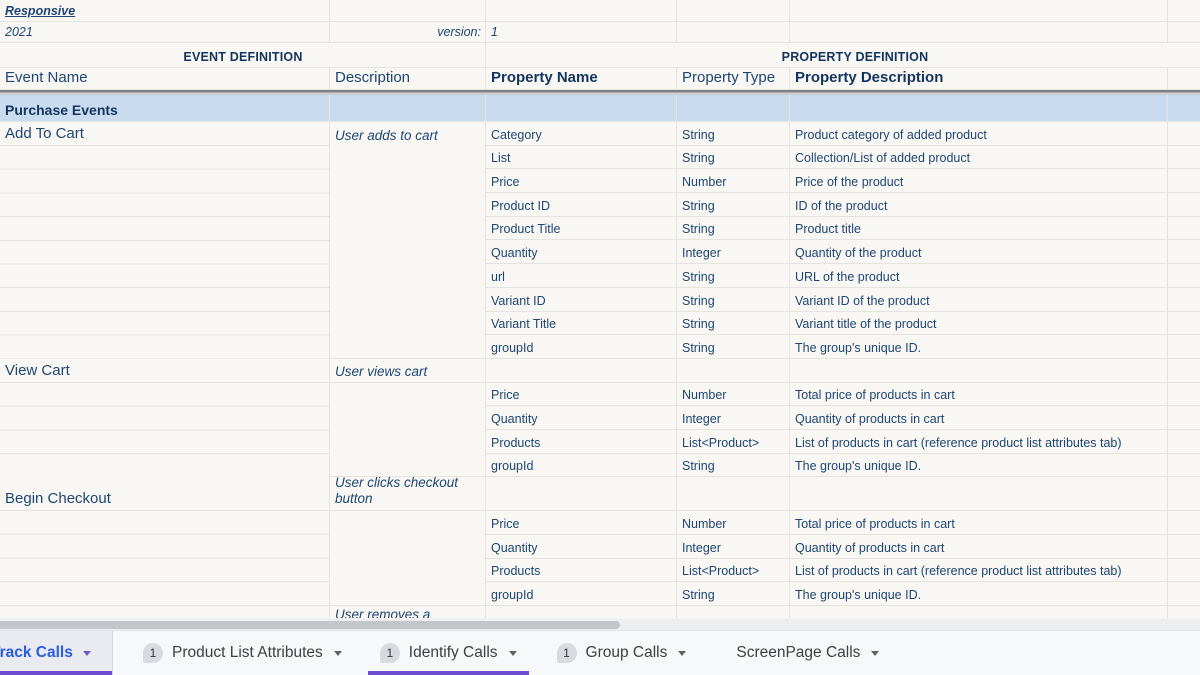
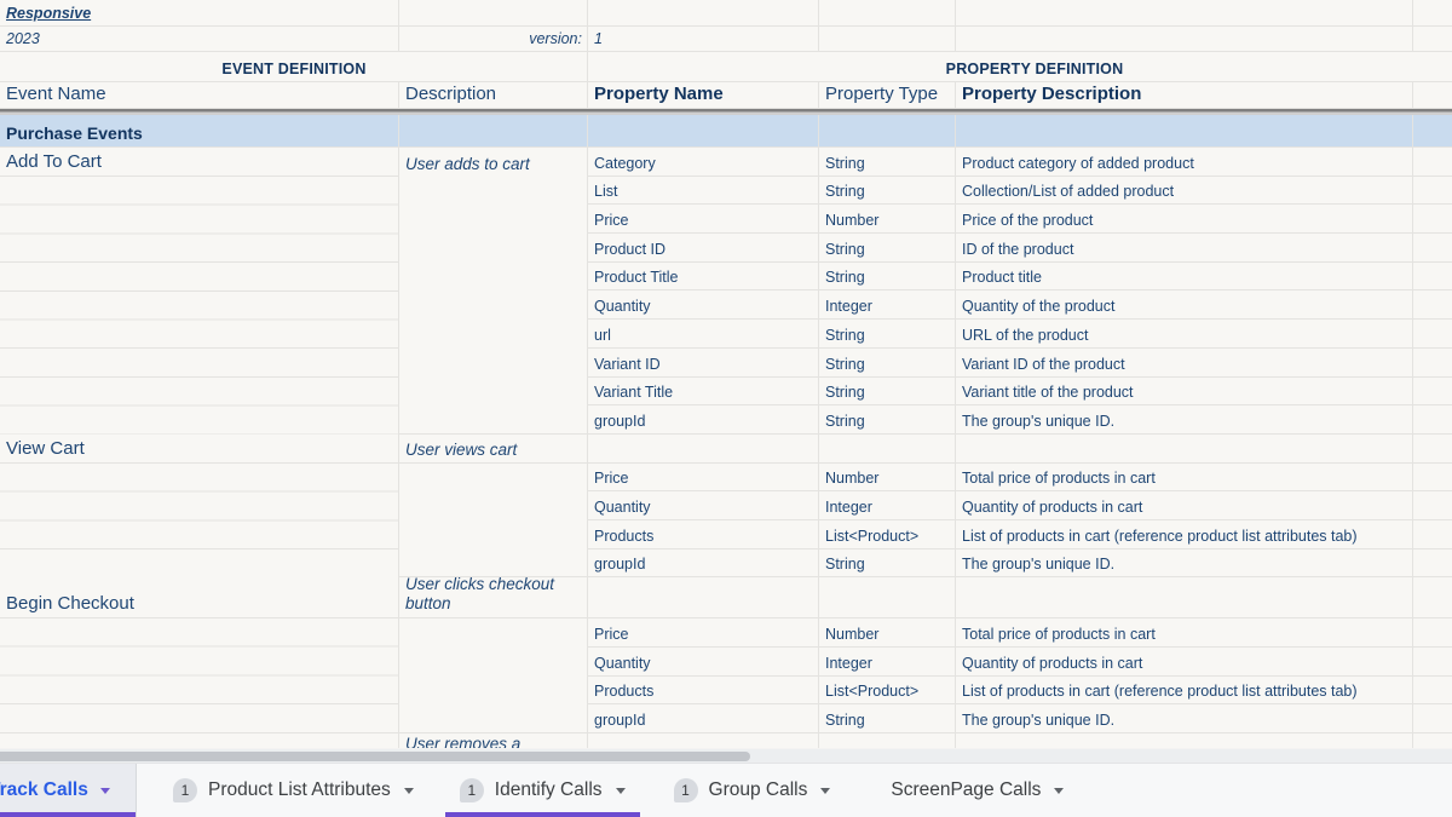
  Responsive
- 2021
+ 2023
  version:
  1
  EVENT DEFINITION
  PROPERTY DEFINITION
  Event Name
  Description
  Property Name
  Property Type
  Property Description
  Purchase Events
  Add To Cart
  User adds to cart
  Category
  String
  Product category of added product
  List
  String
  Collection/List of added product
  Price
  Number
  Price of the product
  Product ID
  String
  ID of the product
  Product Title
  String
  Product title
  Quantity
  Integer
  Quantity of the product
  url
  String
  URL of the product
  Variant ID
  String
  Variant ID of the product
  Variant Title
  String
  Variant title of the product
  groupId
  String
  The group's unique ID.
  View Cart
  User views cart
  Price
  Number
  Total price of products in cart
  Quantity
  Integer
  Quantity of products in cart
  Products
  List<Product>
  List of products in cart (reference product list attributes tab)
  groupId
  String
  The group's unique ID.
  Begin Checkout
  User clicks checkout button
  Price
  Number
  Total price of products in cart
  Quantity
  Integer
  Quantity of products in cart
  Products
  List<Product>
  List of products in cart (reference product list attributes tab)
  groupId
  String
  The group's unique ID.
  User removes a
  rack Calls
  1
  Product List Attributes
  1
  Identify Calls
  1
  Group Calls
  ScreenPage Calls
